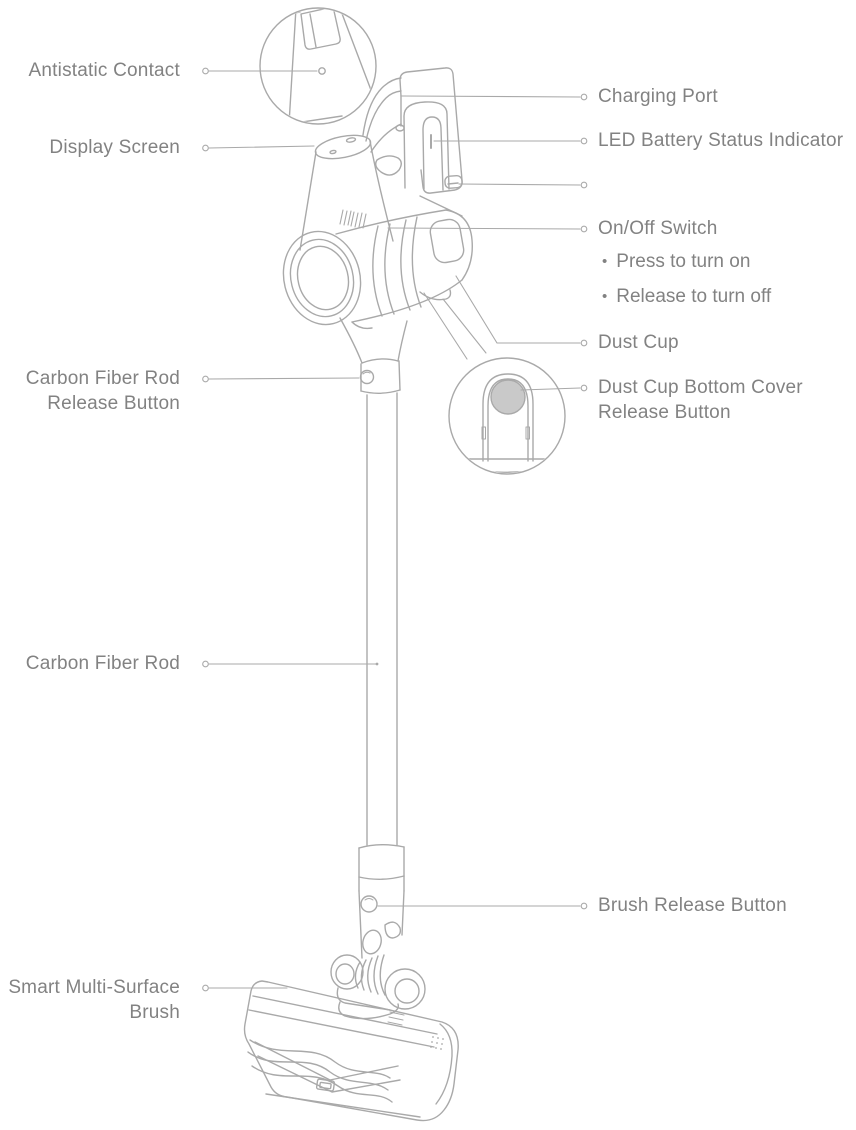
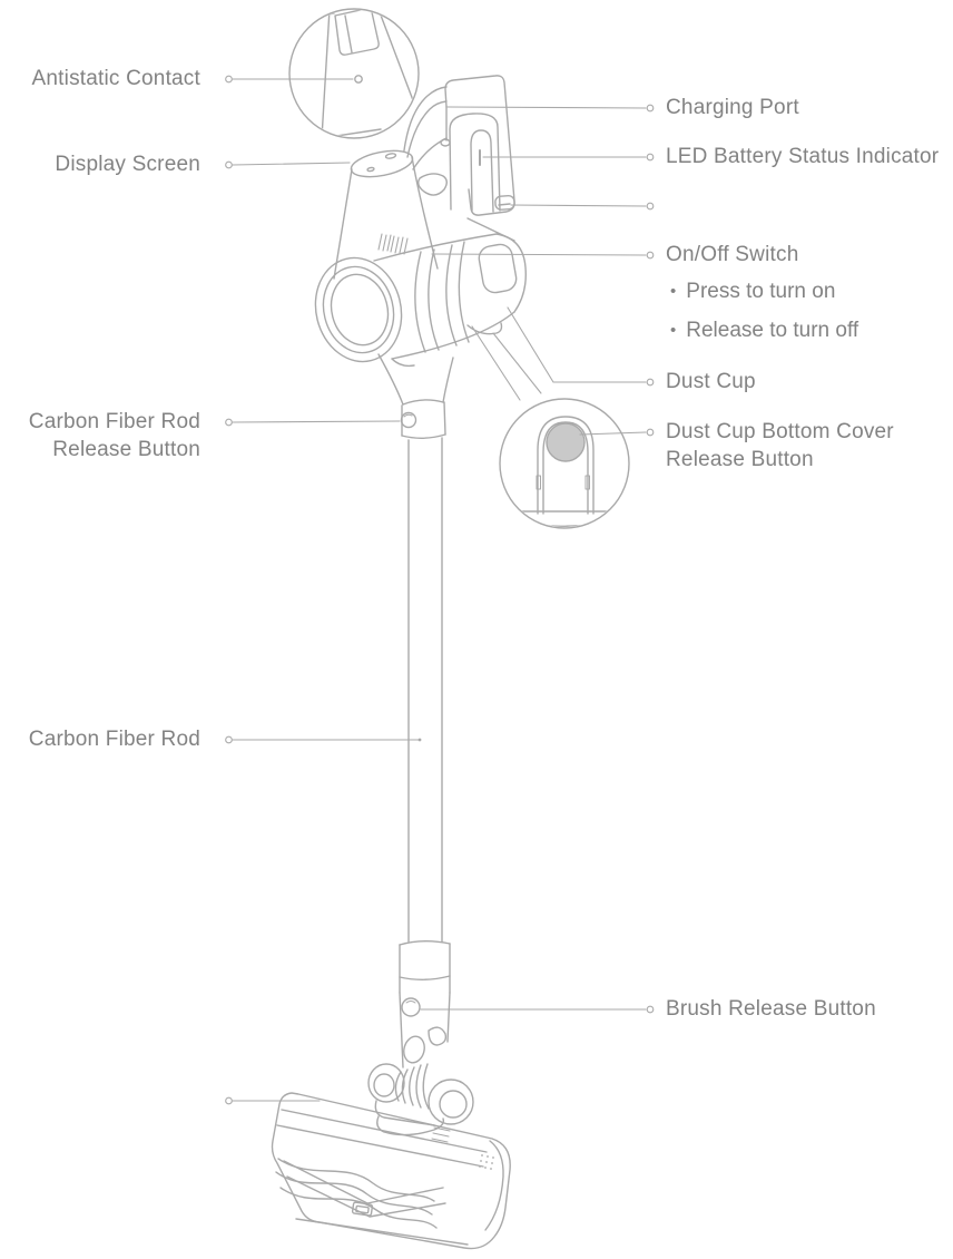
  Antistatic Contact
  Display Screen
  Carbon Fiber Rod
  Release Button
  Carbon Fiber Rod
- Smart Multi-Surface
- Brush
  Charging Port
  LED Battery Status Indicator
  On/Off Switch
  • Press to turn on
  • Release to turn off
  Dust Cup
  Dust Cup Bottom Cover
  Release Button
  Brush Release Button
